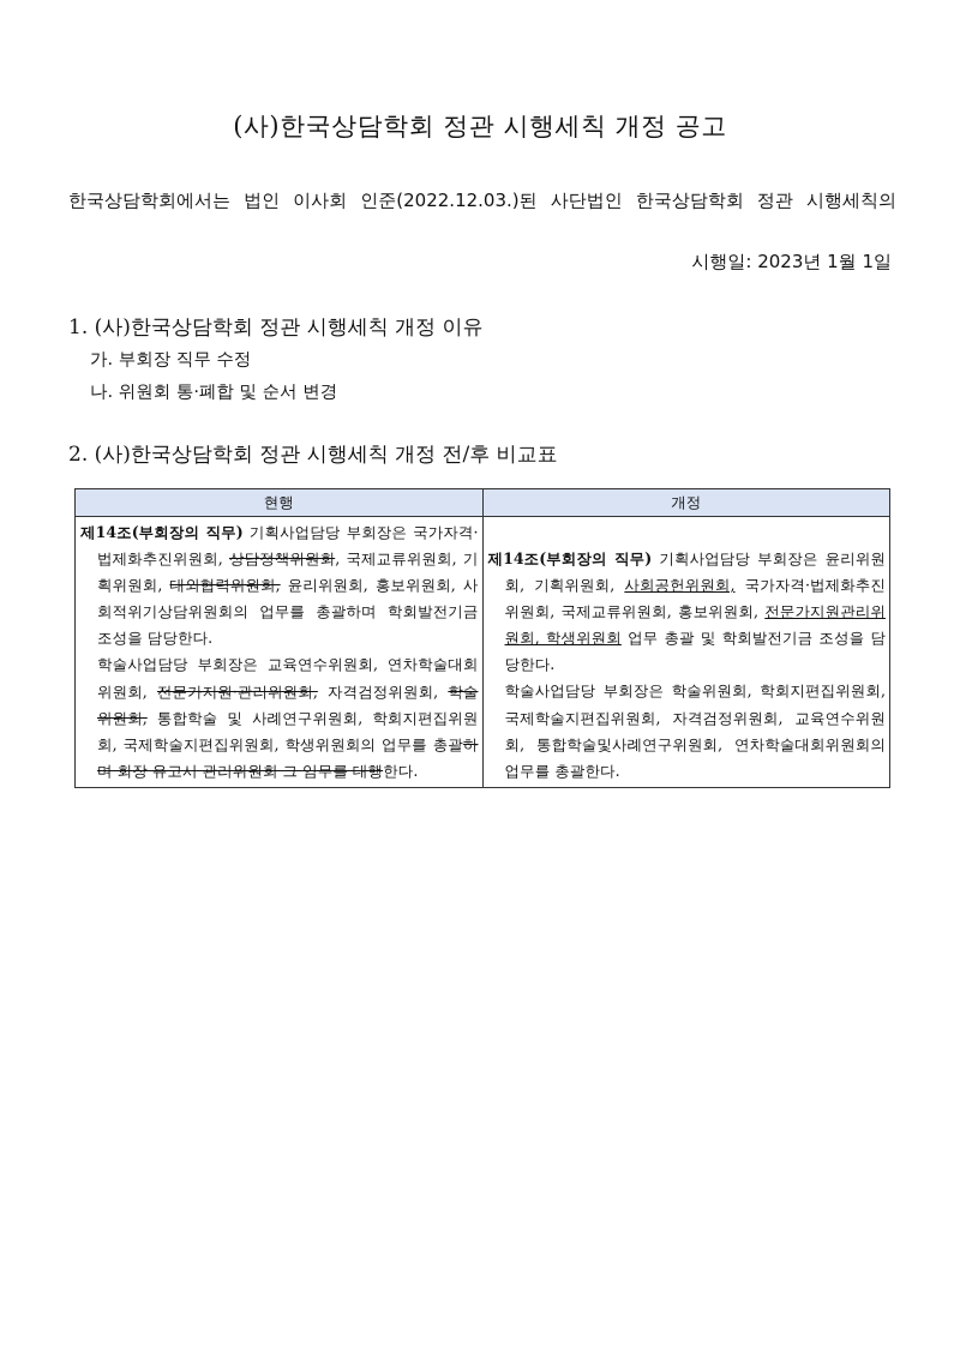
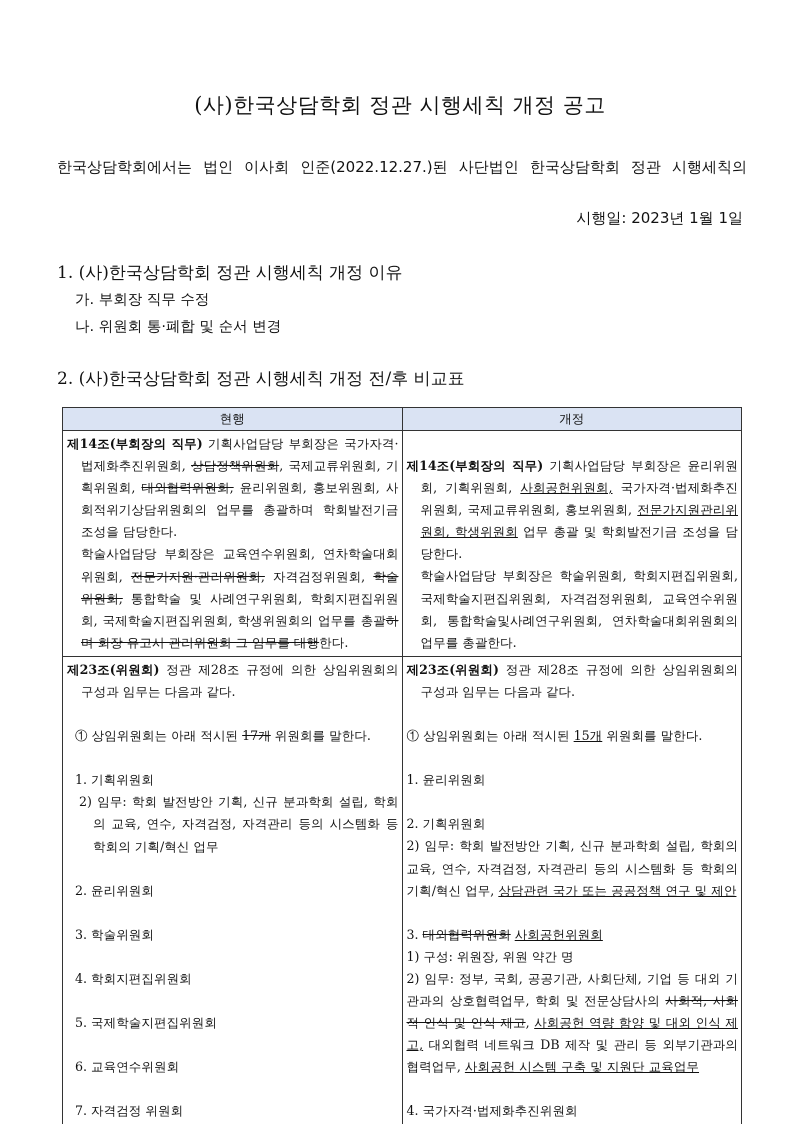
  (사)한국상담학회 정관 시행세칙 개정 공고
- 한국상담학회에서는 법인 이사회 인준(2022.12.03.)된 사단법인 한국상담학회 정관 시행세칙의
+ 한국상담학회에서는 법인 이사회 인준(2022.12.27.)된 사단법인 한국상담학회 정관 시행세칙의
  시행일: 2023년 1월 1일
  1. (사)한국상담학회 정관 시행세칙 개정 이유
  가. 부회장 직무 수정
  나. 위원회 통·폐합 및 순서 변경
  2. (사)한국상담학회 정관 시행세칙 개정 전/후 비교표
  현행	개정
  제14조(부회장의 직무) 기획사업담당 부회장은 국가자격·법제화추진위원회, 상담정책위원회, 국제교류위원회, 기획위원회, 대외협력위원회, 윤리위원회, 홍보위원회, 사회적위기상담위원회의 업무를 총괄하며 학회발전기금 조성을 담당한다. 학술사업담당 부회장은 교육연수위원회, 연차학술대회위원회, 전문가지원·관리위원회, 자격검정위원회, 학술위원회, 통합학술 및 사례연구위원회, 학회지편집위원회, 국제학술지편집위원회, 학생위원회의 업무를 총괄하며 회장 유고시 관리위원회 그 임무를 대행한다.	제14조(부회장의 직무) 기획사업담당 부회장은 윤리위원회, 기획위원회, 사회공헌위원회, 국가자격·법제화추진위원회, 국제교류위원회, 홍보위원회, 전문가지원관리위원회, 학생위원회 업무 총괄 및 학회발전기금 조성을 담당한다. 학술사업담당 부회장은 학술위원회, 학회지편집위원회, 국제학술지편집위원회, 자격검정위원회, 교육연수위원회, 통합학술및사례연구위원회, 연차학술대회위원회의 업무를 총괄한다.
+ 제23조(위원회) 정관 제28조 규정에 의한 상임위원회의 구성과 임무는 다음과 같다. ① 상임위원회는 아래 적시된 17개 위원회를 말한다. 1. 기획위원회 2) 임무: 학회 발전방안 기획, 신규 분과학회 설립, 학회의 교육, 연수, 자격검정, 자격관리 등의 시스템화 등 학회의 기획/혁신 업무 2. 윤리위원회 3. 학술위원회 4. 학회지편집위원회 5. 국제학술지편집위원회 6. 교육연수위원회 7. 자격검정 위원회	제23조(위원회) 정관 제28조 규정에 의한 상임위원회의 구성과 임무는 다음과 같다. ① 상임위원회는 아래 적시된 15개 위원회를 말한다. 1. 윤리위원회 2. 기획위원회 2) 임무: 학회 발전방안 기획, 신규 분과학회 설립, 학회의 교육, 연수, 자격검정, 자격관리 등의 시스템화 등 학회의 기획/혁신 업무, 상담관련 국가 또는 공공정책 연구 및 제안 3. 대외협력위원회 사회공헌위원회 1) 구성: 위원장, 위원 약간 명 2) 임무: 정부, 국회, 공공기관, 사회단체, 기업 등 대외 기관과의 상호협력업무, 학회 및 전문상담사의 사회적, 사회적 인식 및 인식 제고, 사회공헌 역량 함양 및 대외 인식 제고, 대외협력 네트워크 DB 제작 및 관리 등 외부기관과의 협력업무, 사회공헌 시스템 구축 및 지원단 교육업무 4. 국가자격·법제화추진위원회
